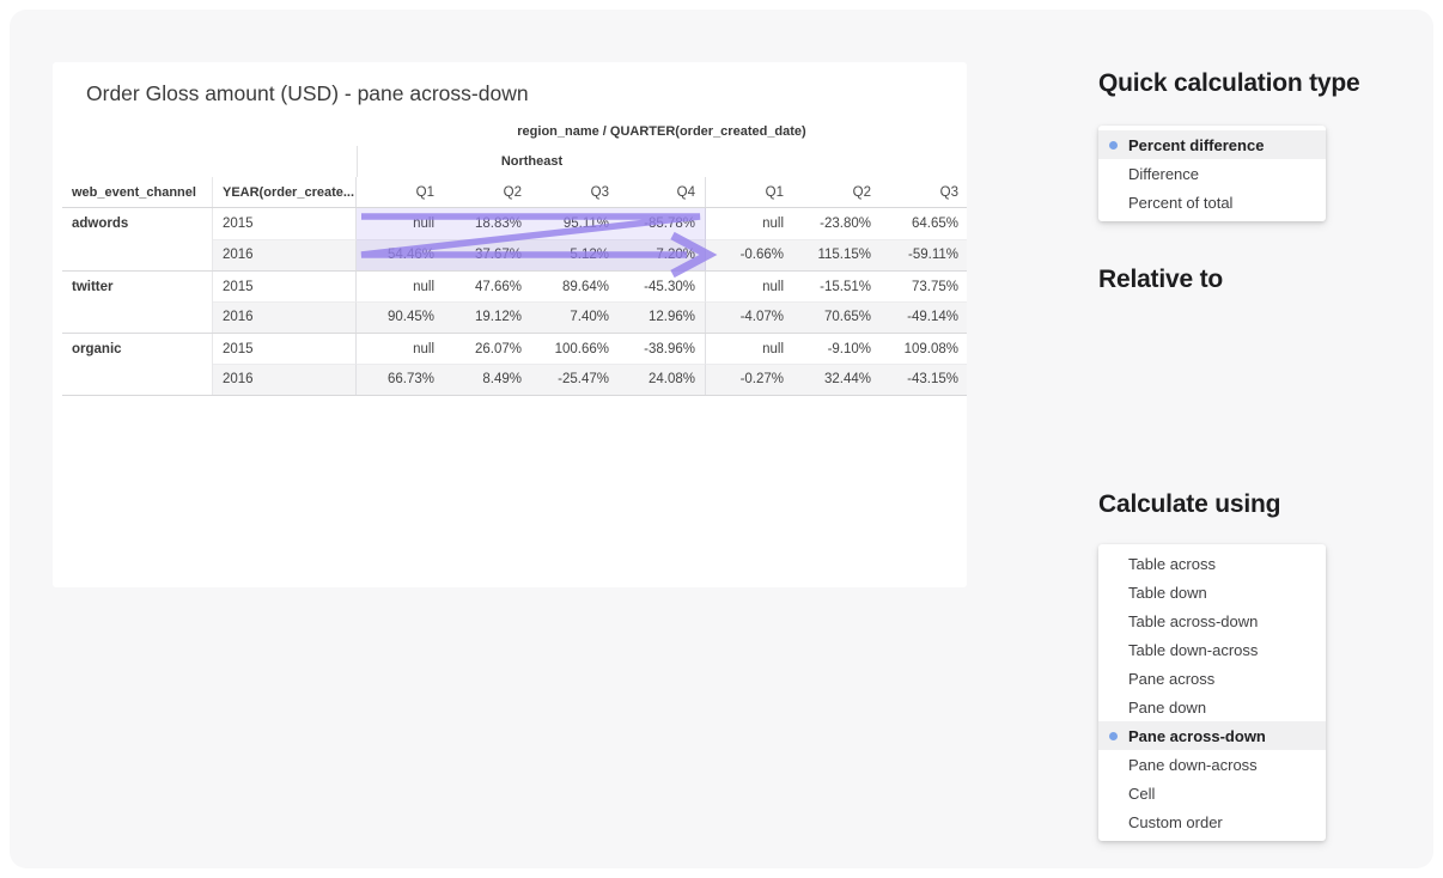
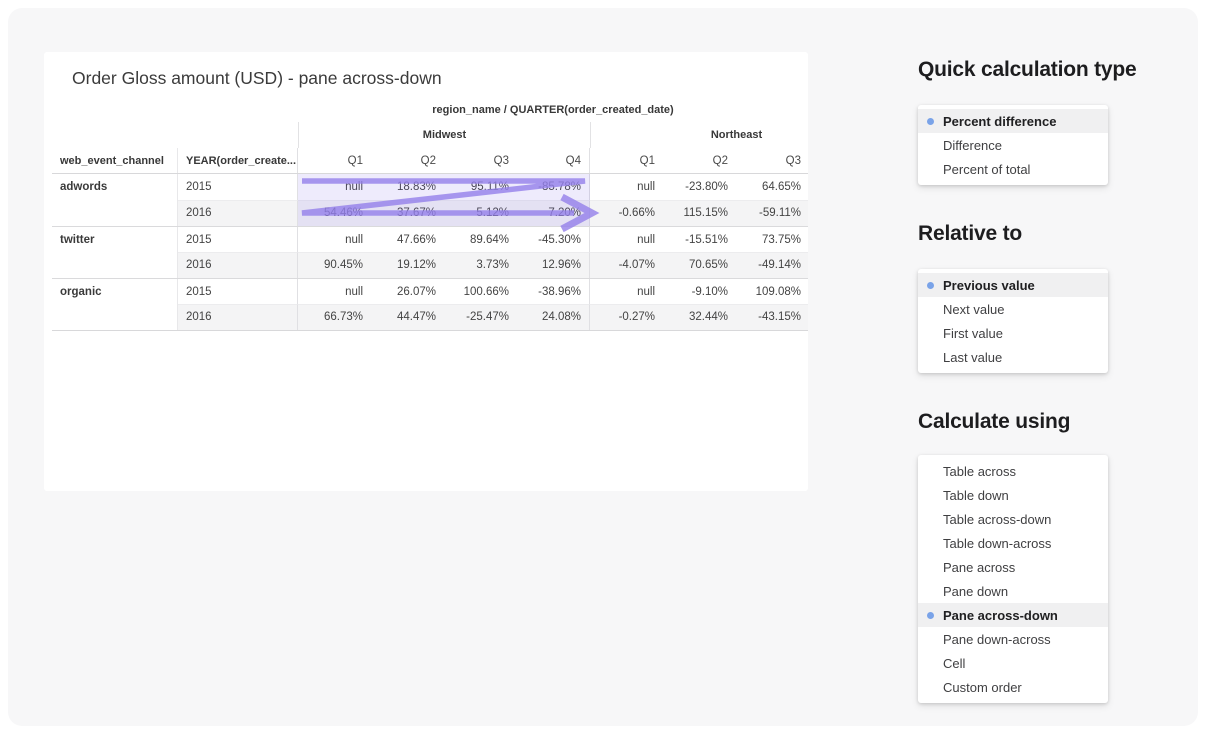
  Order Gloss amount (USD) - pane across-down
  region_name / QUARTER(order_created_date)
+ Midwest
  Northeast
  web_event_channel
  YEAR(order_create...
  Q1
  Q2
  Q3
  Q4
  Q1
  Q2
  Q3
  adwords
  2015
  null
  18.83%
  95.11%
  -85.78%
  null
  -23.80%
  64.65%
  2016
  54.46%
  37.67%
  5.12%
  7.20%
  -0.66%
  115.15%
  -59.11%
  twitter
  2015
  null
  47.66%
  89.64%
  -45.30%
  null
  -15.51%
  73.75%
  2016
  90.45%
  19.12%
- 7.40%
+ 3.73%
  12.96%
  -4.07%
  70.65%
  -49.14%
  organic
  2015
  null
  26.07%
  100.66%
  -38.96%
  null
  -9.10%
  109.08%
  2016
  66.73%
- 8.49%
+ 44.47%
  -25.47%
  24.08%
  -0.27%
  32.44%
  -43.15%
  Quick calculation type
  Percent difference
  Difference
  Percent of total
  Relative to
+ Previous value
+ Next value
+ First value
+ Last value
  Calculate using
  Table across
  Table down
  Table across-down
  Table down-across
  Pane across
  Pane down
  Pane across-down
  Pane down-across
  Cell
  Custom order
